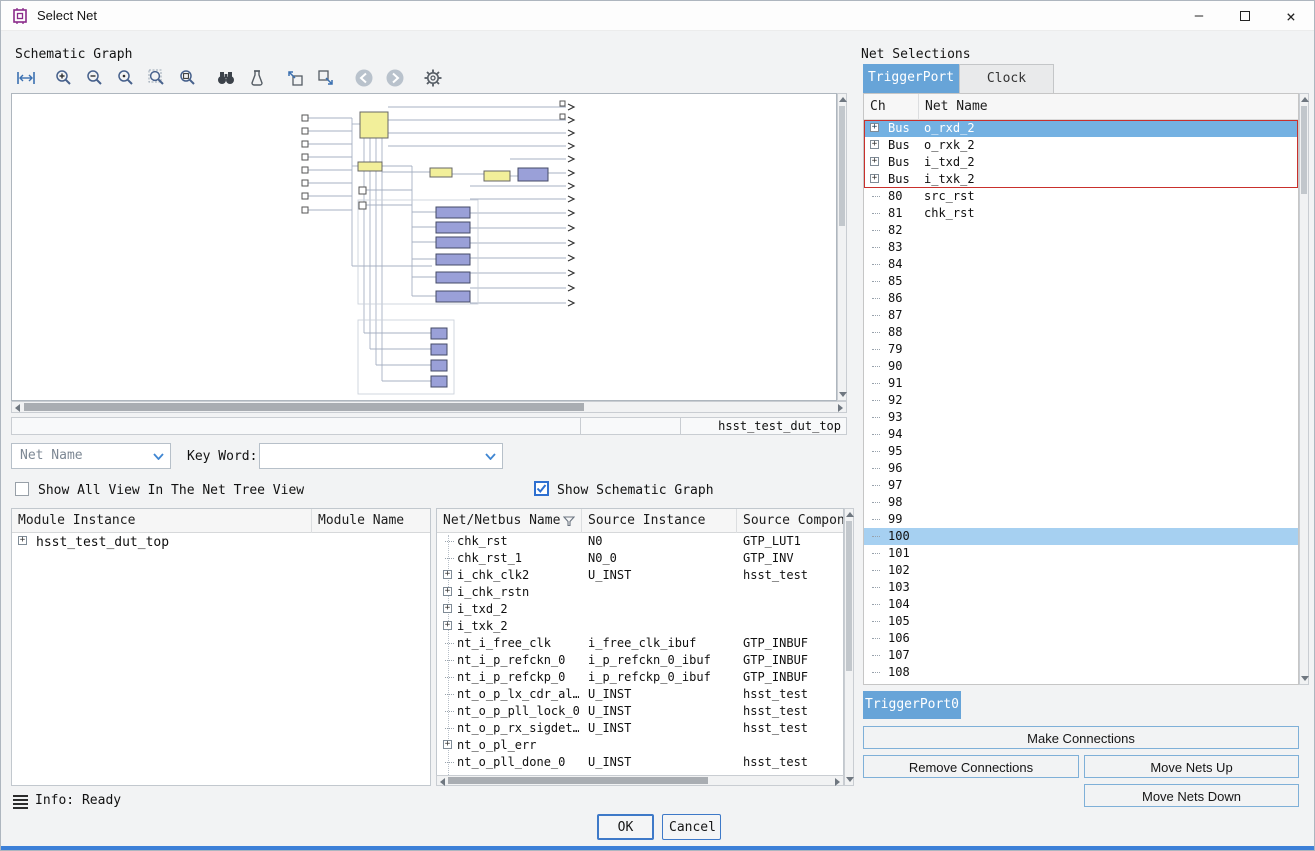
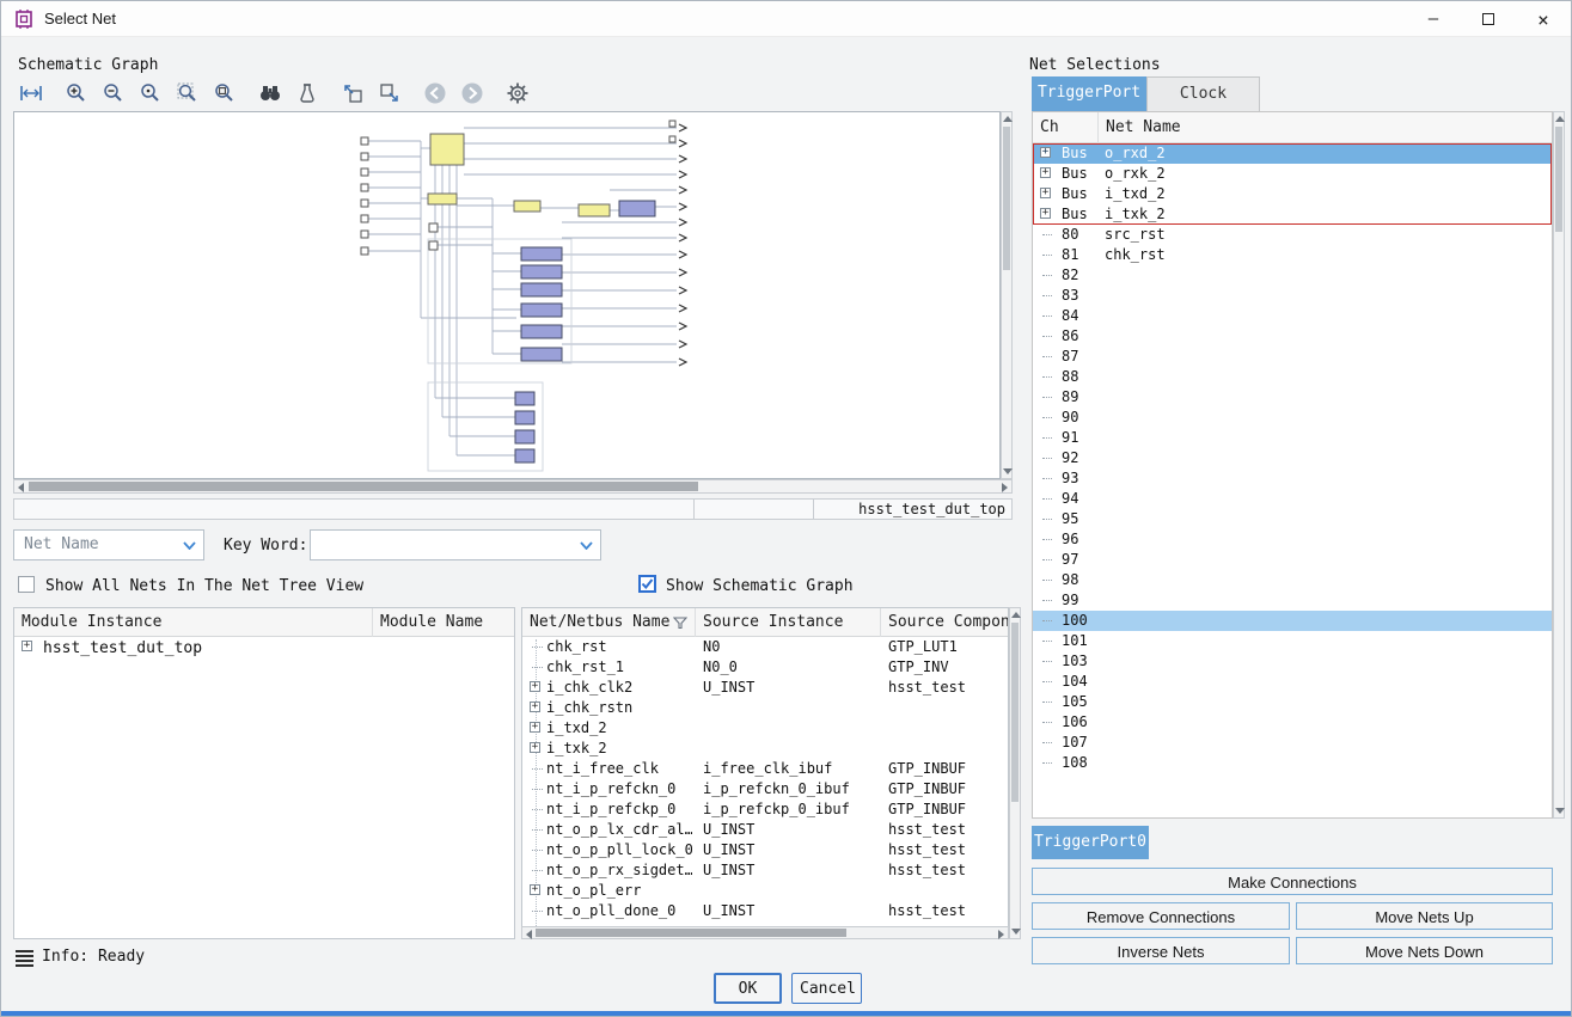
  Select Net
  —
  ×
  Schematic Graph
  hsst_test_dut_top
  Net Name
  Key Word:
- Show All View In The Net Tree View
+ Show All Nets In The Net Tree View
  Show Schematic Graph
  Module Instance
  Module Name
  +
  hsst_test_dut_top
  Net/Netbus Name
  Source Instance
  Source Compon
  chk_rst
  N0
  GTP_LUT1
  chk_rst_1
  N0_0
  GTP_INV
  +
  i_chk_clk2
  U_INST
  hsst_test
  +
  i_chk_rstn
  +
  i_txd_2
  +
  i_txk_2
  nt_i_free_clk
  i_free_clk_ibuf
  GTP_INBUF
  nt_i_p_refckn_0
  i_p_refckn_0_ibuf
  GTP_INBUF
  nt_i_p_refckp_0
  i_p_refckp_0_ibuf
  GTP_INBUF
  nt_o_p_lx_cdr_al…
  U_INST
  hsst_test
  nt_o_p_pll_lock_0
  U_INST
  hsst_test
  nt_o_p_rx_sigdet…
  U_INST
  hsst_test
  +
  nt_o_pl_err
  nt_o_pll_done_0
  U_INST
  hsst_test
  Info: Ready
  OK
  Cancel
  Net Selections
  TriggerPort
  Clock
  Ch
  Net Name
  +
  Bus
  o_rxd_2
  +
  Bus
  o_rxk_2
  +
  Bus
  i_txd_2
  +
  Bus
  i_txk_2
  80
  src_rst
  81
  chk_rst
  82
  83
  84
- 85
  86
  87
  88
- 79
+ 89
  90
  91
  92
  93
  94
  95
  96
  97
  98
  99
  100
  101
- 102
  103
  104
  105
  106
  107
  108
  TriggerPort0
  Make Connections
  Remove Connections
  Move Nets Up
+ Inverse Nets
  Move Nets Down
